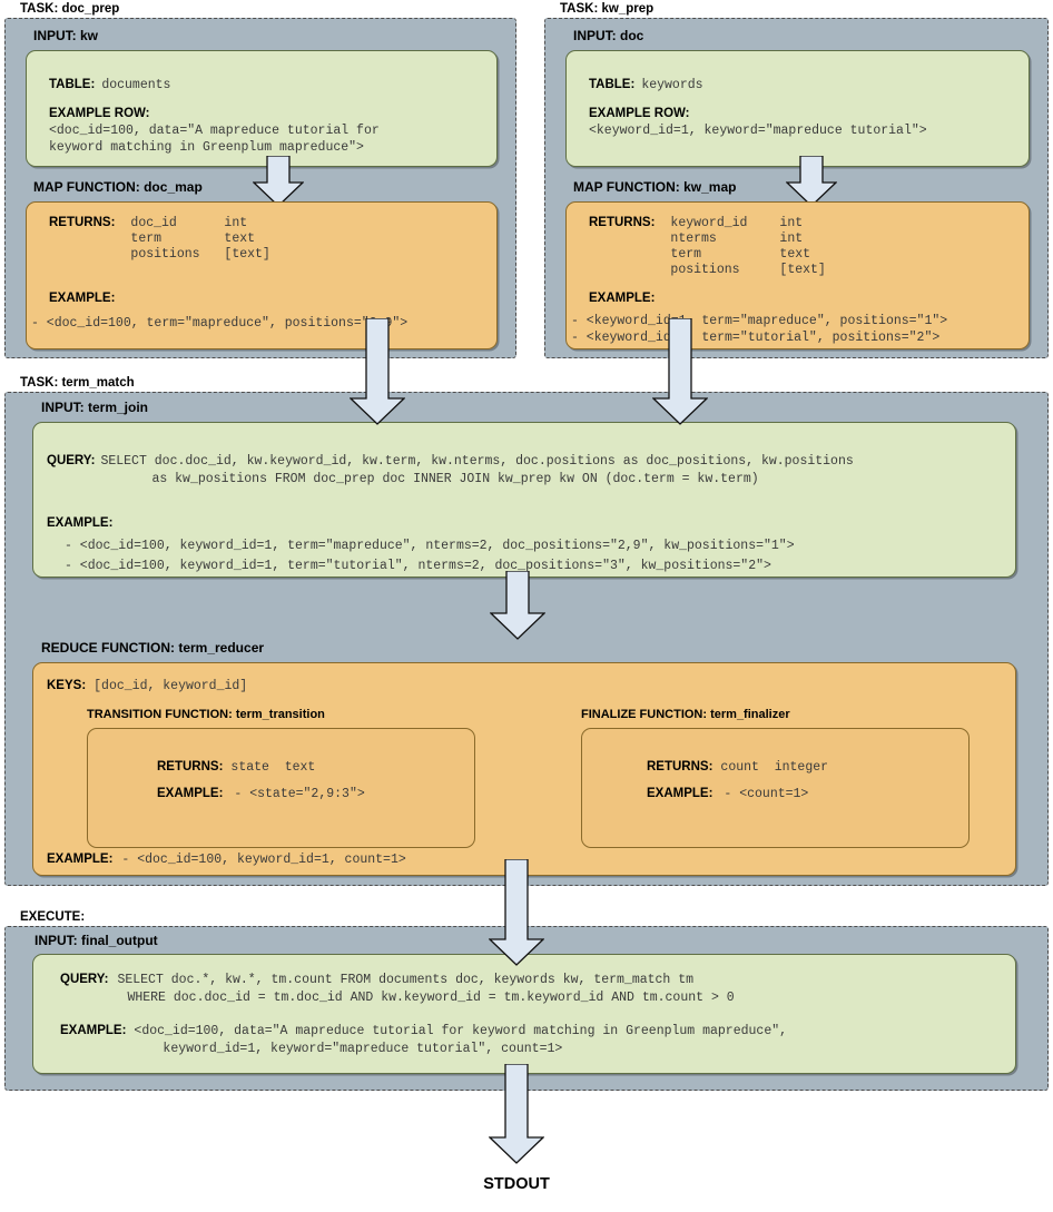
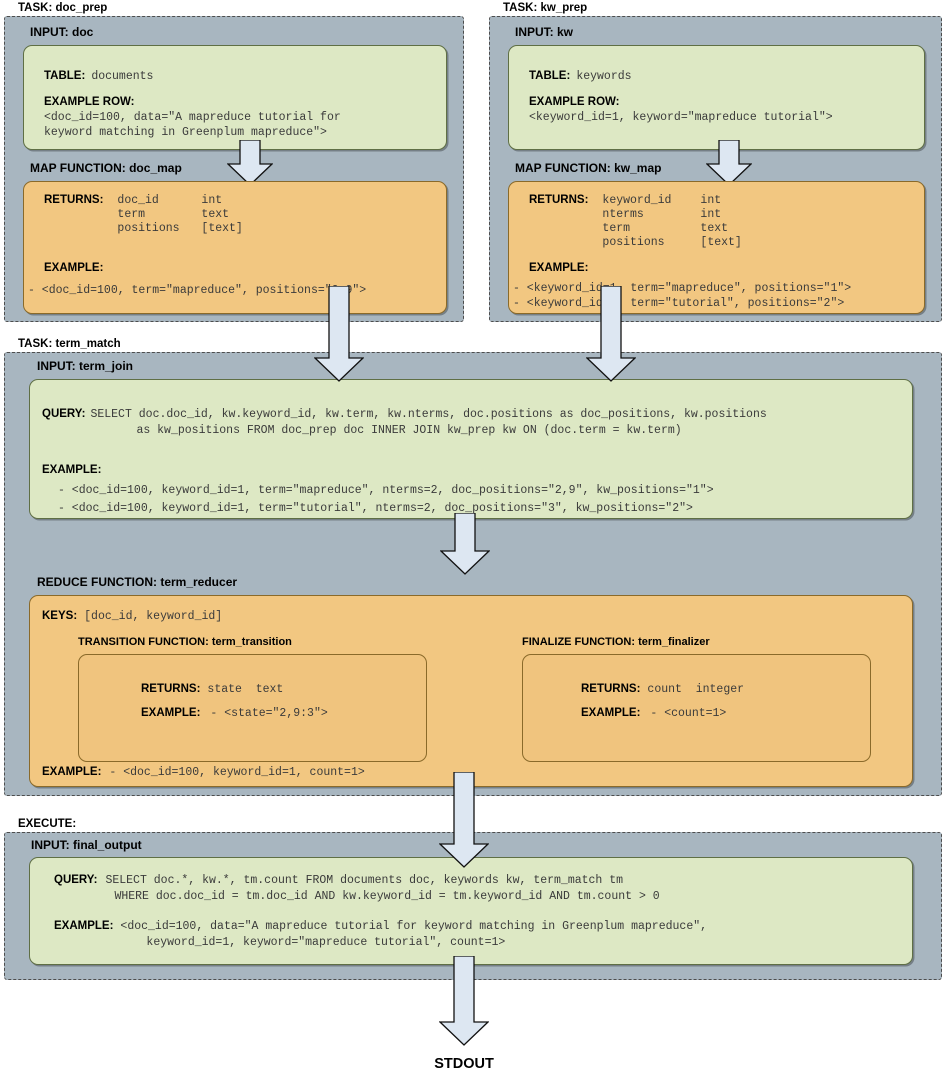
  TASK: doc_prep
- INPUT: kw
+ INPUT: doc
  TABLE:
  documents
  EXAMPLE ROW:
  <doc_id=100, data="A mapreduce tutorial for
  keyword matching in Greenplum mapreduce">
  MAP FUNCTION: doc_map
  RETURNS:
  doc_id int
  term text
  positions [text]
  EXAMPLE:
  - <doc_id=100, term="mapreduce", positions="">
  TASK: kw_prep
- INPUT: doc
+ INPUT: kw
  TABLE:
  keywords
  EXAMPLE ROW:
  <keyword_id=1, keyword="mapreduce tutorial">
  MAP FUNCTION: kw_map
  RETURNS:
  keyword_id int
  nterms int
  term text
  positions [text]
  EXAMPLE:
  - <keyword_id term="mapreduce", positions="1">
  - <keyword_id term="tutorial", positions="2">
  TASK: term_match
  INPUT: term_join
  QUERY:
  SELECT doc.doc_id, kw.keyword_id, kw.term, kw.nterms, doc.positions as doc_positions, kw.positions
  as kw_positions FROM doc_prep doc INNER JOIN kw_prep kw ON (doc.term = kw.term)
  EXAMPLE:
  - <doc_id=100, keyword_id=1, term="mapreduce", nterms=2, doc_positions="2,9", kw_positions="1">
  - <doc_id=100, keyword_id=1, term="tutorial", nterms=2, doc_positions="3", kw_positions="2">
  REDUCE FUNCTION: term_reducer
  KEYS:
  [doc_id, keyword_id]
  TRANSITION FUNCTION: term_transition
  RETURNS:
  state text
  EXAMPLE:
  - <state="2,9:3">
  FINALIZE FUNCTION: term_finalizer
  RETURNS:
  count integer
  EXAMPLE:
  - <count=1>
  EXAMPLE:
  - <doc_id=100, keyword_id=1, count=1>
  EXECUTE:
  INPUT: final_output
  QUERY:
  SELECT doc.*, kw.*, tm.count FROM documents doc, keywords kw, term_match tm
  WHERE doc.doc_id = tm.doc_id AND kw.keyword_id = tm.keyword_id AND tm.count > 0
  EXAMPLE:
  <doc_id=100, data="A mapreduce tutorial for keyword matching in Greenplum mapreduce",
  keyword_id=1, keyword="mapreduce tutorial", count=1>
  STDOUT
